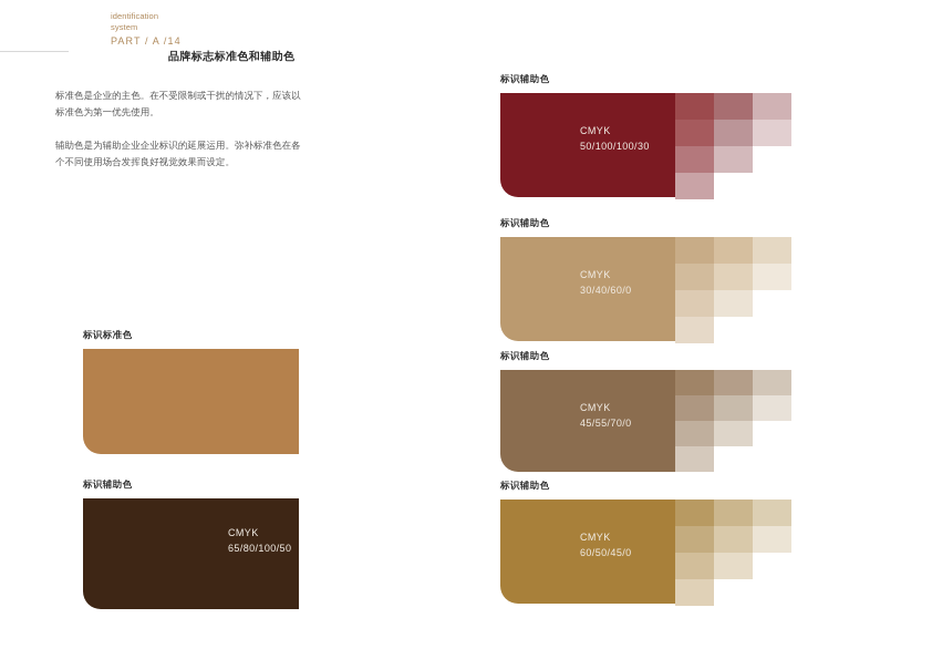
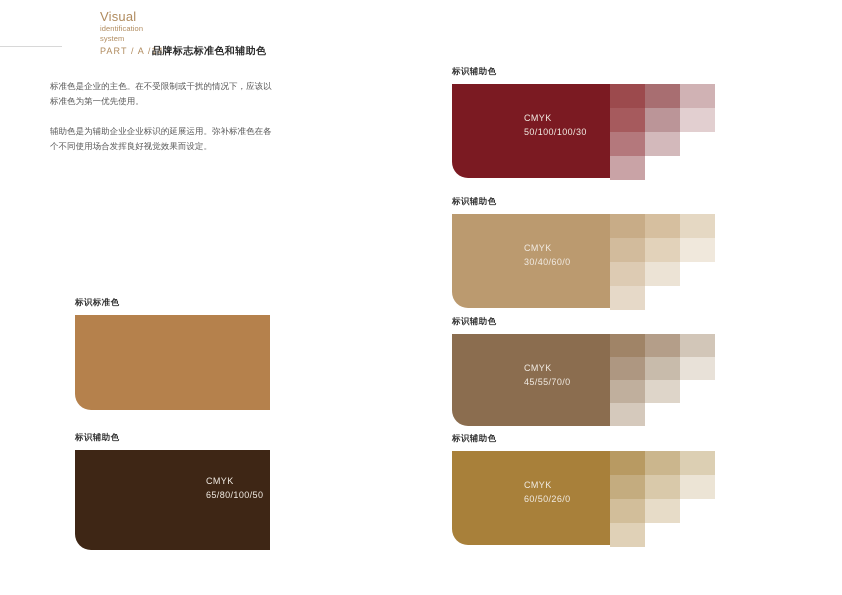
+ Visual
  identification
  system
  PART / A /14
  品牌标志标准色和辅助色
  标准色是企业的主色。在不受限制或干扰的情况下，应该以标准色为第一优先使用。
  辅助色是为辅助企业企业标识的延展运用。弥补标准色在各个不同使用场合发挥良好视觉效果而设定。
  标识标准色
  标识辅助色
  CMYK
  65/80/100/50
  标识辅助色
  CMYK
  50/100/100/30
  标识辅助色
  CMYK
  30/40/60/0
  标识辅助色
  CMYK
  45/55/70/0
  标识辅助色
  CMYK
- 60/50/45/0
+ 60/50/26/0
